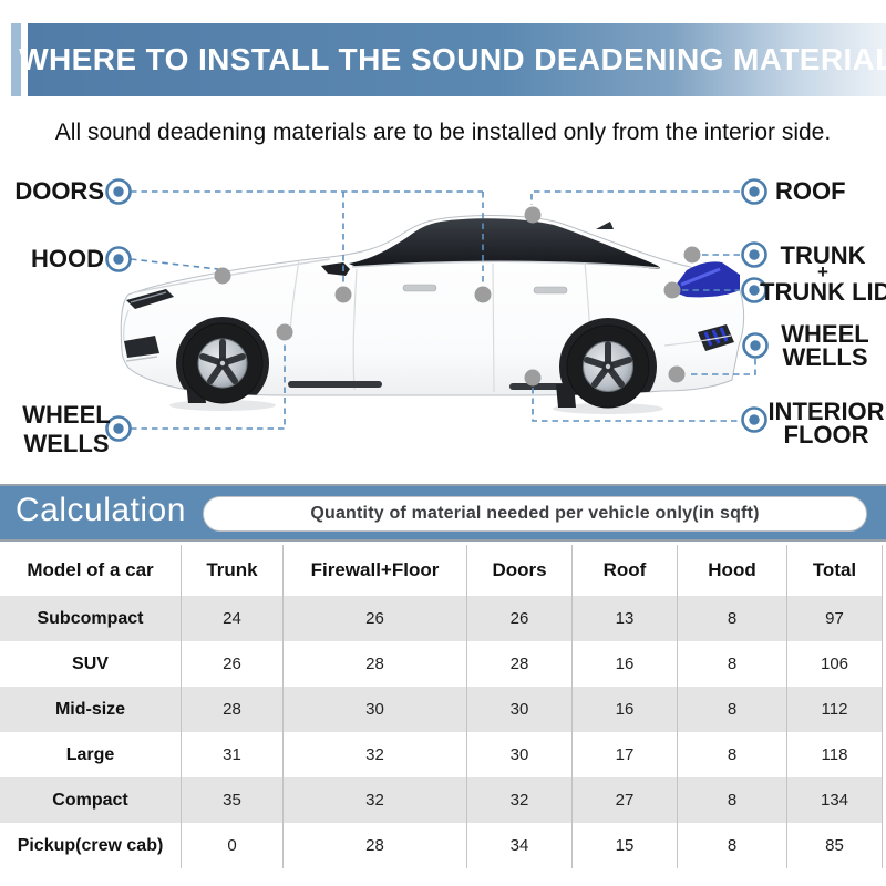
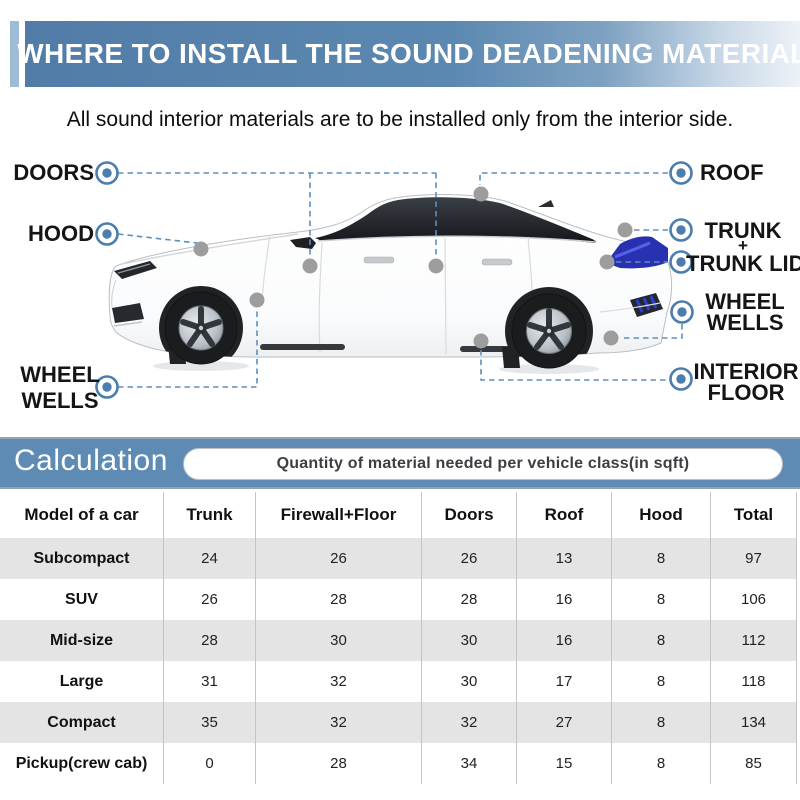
  WHERE TO INSTALL THE SOUND DEADENING MATERIAL
- All sound deadening materials are to be installed only from the interior side.
+ All sound interior materials are to be installed only from the interior side.
  DOORS
  HOOD
  WHEEL
  WELLS
  ROOF
  TRUNK
  +
  TRUNK LID
  WHEEL
  WELLS
  INTERIOR
  FLOOR
  Calculation
- Quantity of material needed per vehicle only(in sqft)
+ Quantity of material needed per vehicle class(in sqft)
  Model of a car	Trunk	Firewall+Floor	Doors	Roof	Hood	Total
  Subcompact	24	26	26	13	8	97
  SUV	26	28	28	16	8	106
  Mid-size	28	30	30	16	8	112
  Large	31	32	30	17	8	118
  Compact	35	32	32	27	8	134
  Pickup(crew cab)	0	28	34	15	8	85
